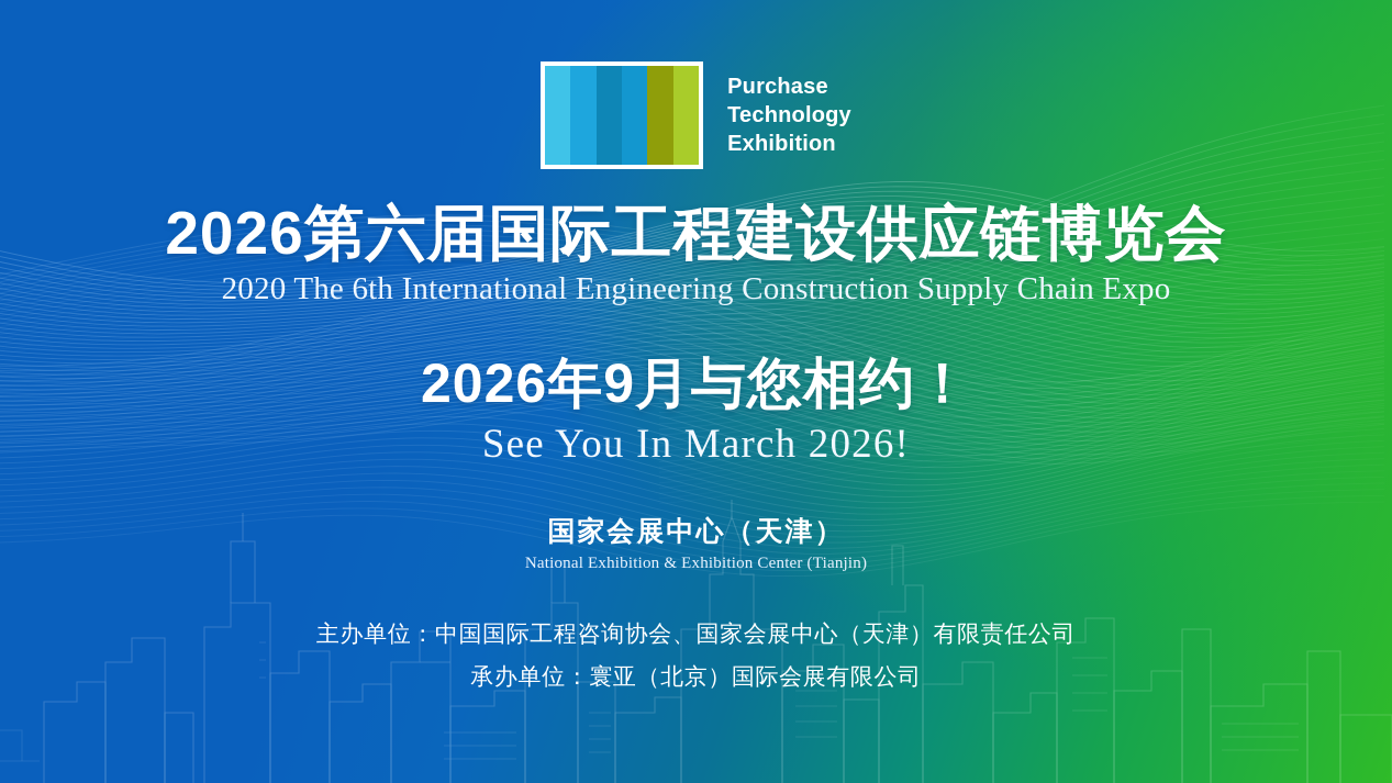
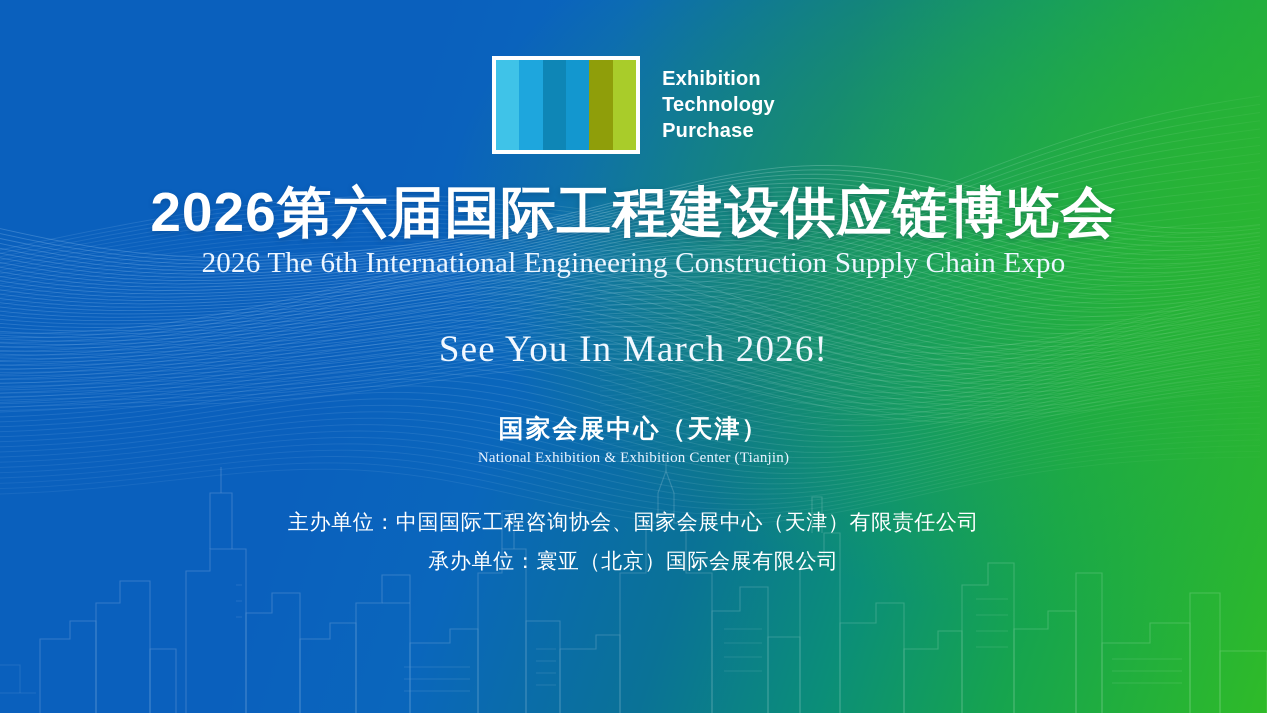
- Purchase
+ Exhibition
  Technology
- Exhibition
+ Purchase
  2026第六届国际工程建设供应链博览会
- 2020 The 6th International Engineering Construction Supply Chain Expo
+ 2026 The 6th International Engineering Construction Supply Chain Expo
- 2026年9月与您相约！
  See You In March 2026!
  国家会展中心（天津）
  National Exhibition & Exhibition Center (Tianjin)
  主办单位：中国国际工程咨询协会、国家会展中心（天津）有限责任公司
  承办单位：寰亚（北京）国际会展有限公司
